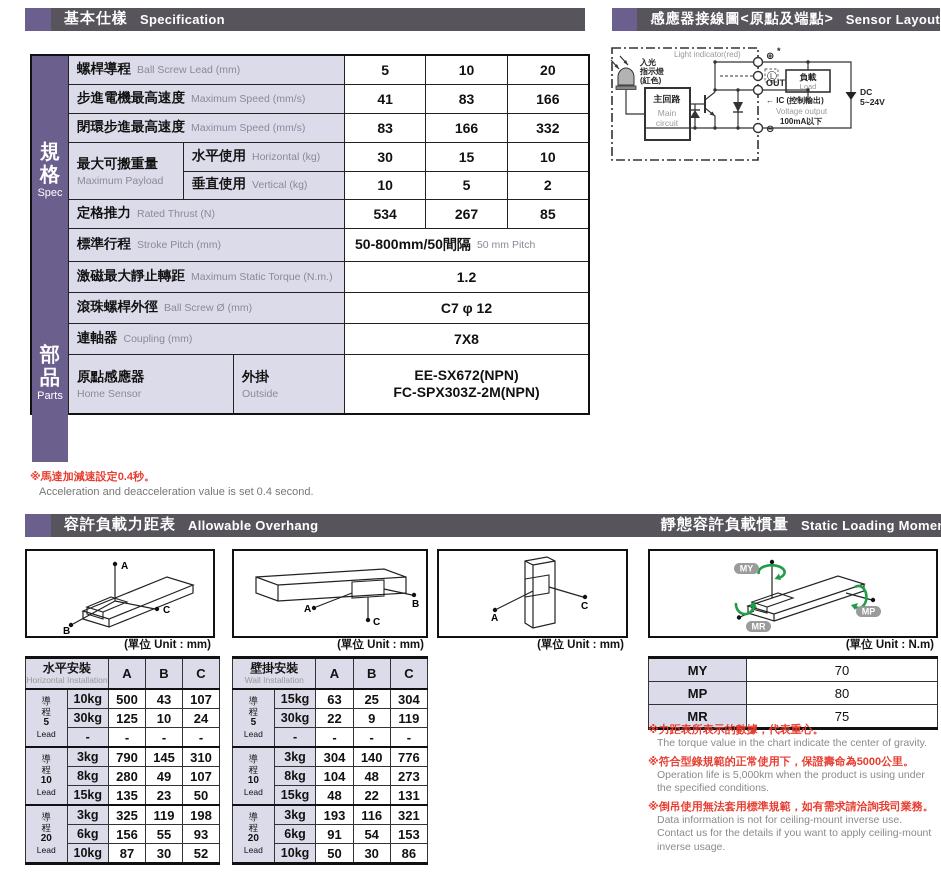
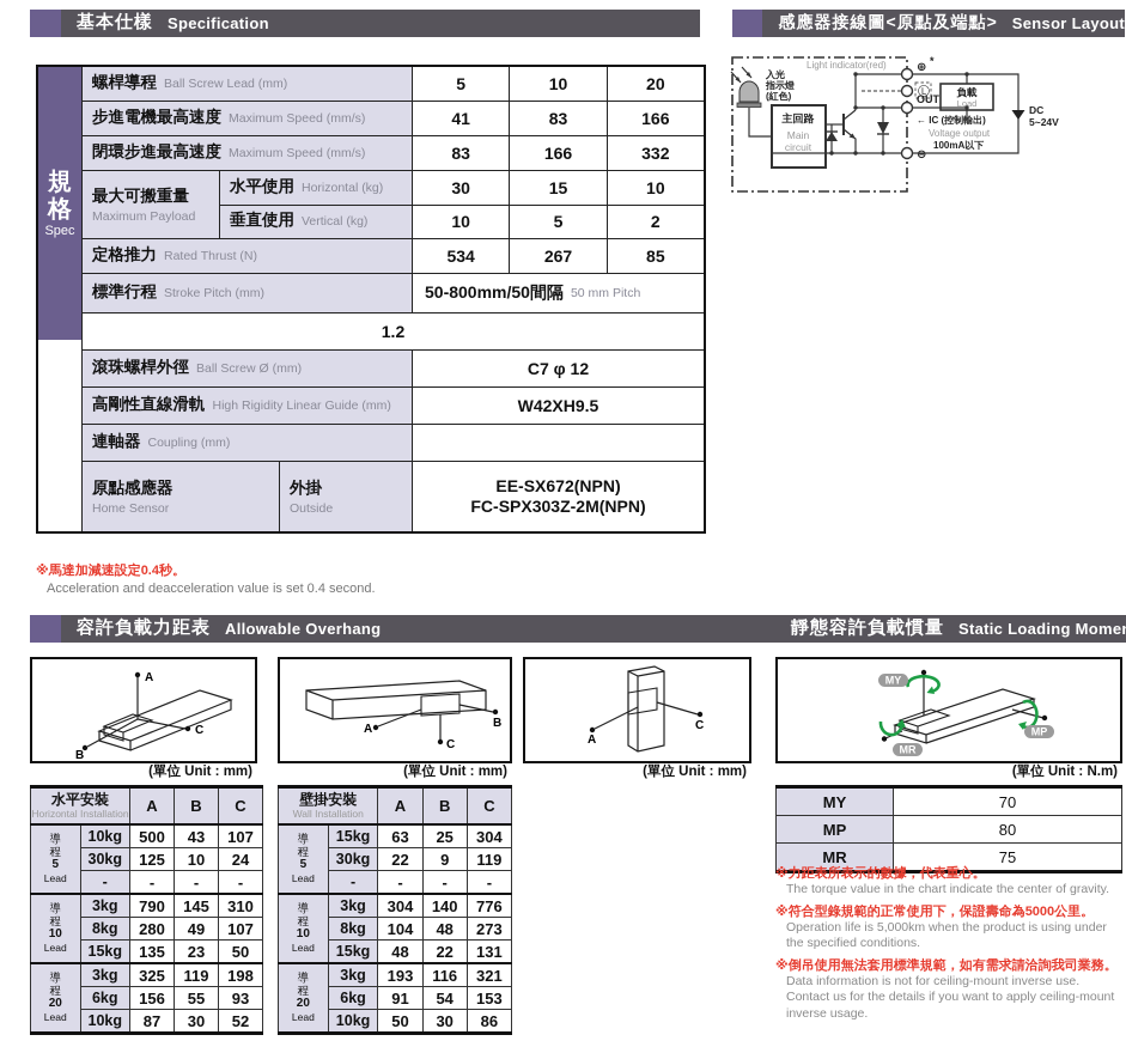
  基本仕樣
  Specification
  規
  格
  Spec
- 部
- 品
- Parts
  螺桿導程
  Ball Screw Lead (mm)
  5
  10
  20
  步進電機最高速度
  Maximum Speed (mm/s)
  41
  83
  166
  閉環步進最高速度
  Maximum Speed (mm/s)
  83
  166
  332
  最大可搬重量
  Maximum Payload
  水平使用
  Horizontal (kg)
  30
  15
  10
  垂直使用
  Vertical (kg)
  10
  5
  2
  定格推力
  Rated Thrust (N)
  534
  267
  85
  標準行程
  Stroke Pitch (mm)
  50-800mm/50間隔
  50 mm Pitch
- 激磁最大靜止轉距
- Maximum Static Torque (N.m.)
  1.2
  滾珠螺桿外徑
  Ball Screw Ø (mm)
  C7 φ 12
+ 高剛性直線滑軌
+ High Rigidity Linear Guide (mm)
+ W42XH9.5
  連軸器
  Coupling (mm)
- 7X8
  原點感應器
  Home Sensor
  外掛
  Outside
  EE-SX672(NPN)
  FC-SPX303Z-2M(NPN)
  ※馬達加減速設定0.4秒。
  Acceleration and deacceleration value is set 0.4 second.
  感應器接線圖<原點及端點>
  Sensor Layout
  入光
  指示燈
  (紅色)
  Light indicator(red)
  主回路
  Main
  circuit
  ⊕
  *
  Ⓛ
  OUT
  ⊖
  ← IC (控制輸出)
  Voltage output
  100mA以下
  負載
  Load
  DC
  5~24V
  容許負載力距表
  Allowable Overhang
  A
  B
  C
  A
  B
  C
  A
  C
  (單位 Unit : mm)
  (單位 Unit : mm)
  (單位 Unit : mm)
  水平安裝Horizontal Installation	A	B	C
  導程5Lead	10kg	500	43	107
  30kg	125	10	24
  -	-	-	-
  導程10Lead	3kg	790	145	310
  8kg	280	49	107
  15kg	135	23	50
  導程20Lead	3kg	325	119	198
  6kg	156	55	93
  10kg	87	30	52
  壁掛安裝Wall Installation	A	B	C
  導程5Lead	15kg	63	25	304
  30kg	22	9	119
  -	-	-	-
  導程10Lead	3kg	304	140	776
  8kg	104	48	273
  15kg	48	22	131
  導程20Lead	3kg	193	116	321
  6kg	91	54	153
  10kg	50	30	86
  靜態容許負載慣量
  Static Loading Mome
  MY
  MP
  MR
  (單位 Unit : N.m)
  MY	70
  MP	80
  MR	75
  ※力距表所表示的數據，代表重心。
  The torque value in the chart indicate the center of gravity.
  ※符合型錄規範的正常使用下，保證壽命為5000公里。
  Operation life is 5,000km when the product is using under the specified conditions.
  ※倒吊使用無法套用標準規範，如有需求請洽詢我司業務。
  Data information is not for ceiling-mount inverse use. Contact us for the details if you want to apply ceiling-mount inverse usage.
